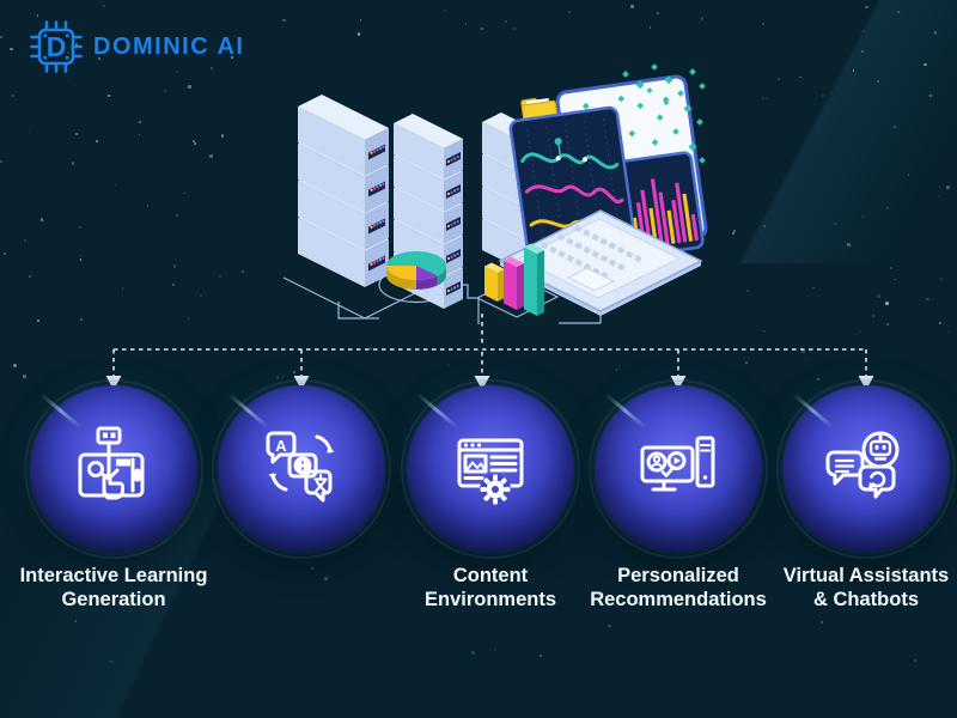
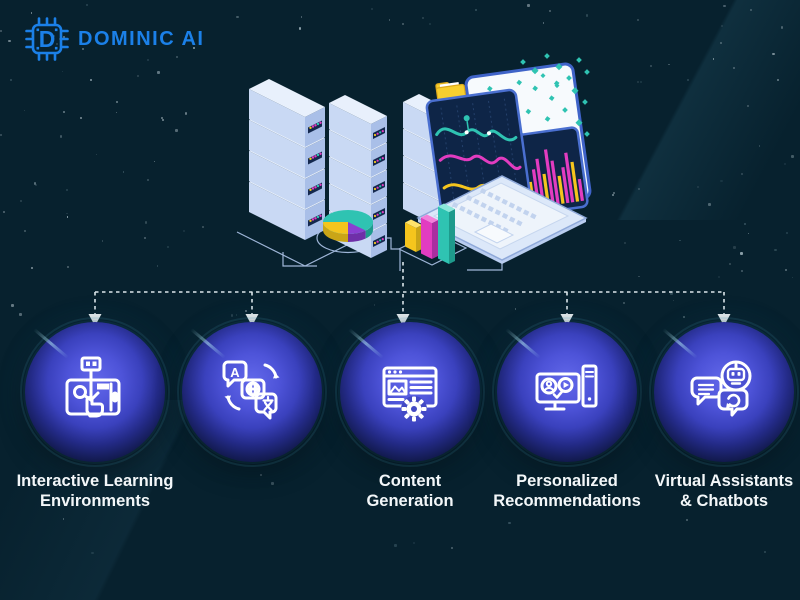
  D
  DOMINIC AI
  A
  Interactive Learning
- Generation
+ Environments
  Content
- Environments
+ Generation
  Personalized
  Recommendations
  Virtual Assistants
  & Chatbots
